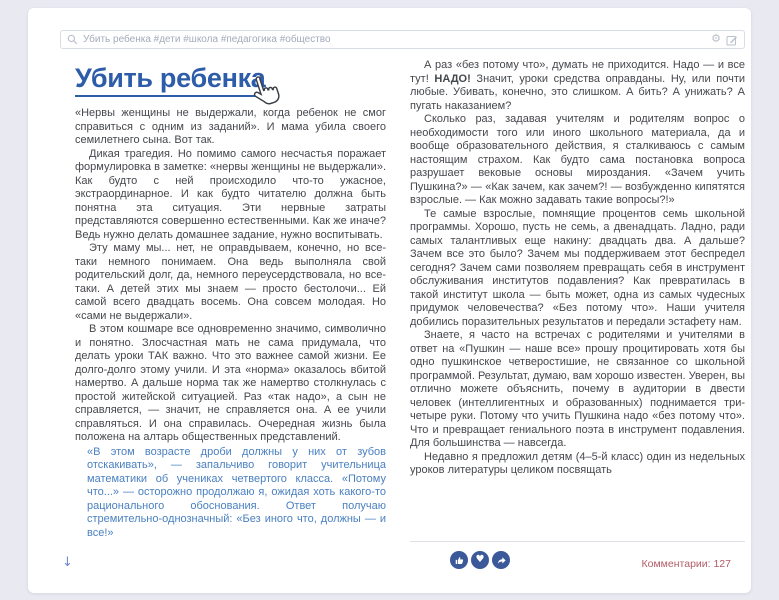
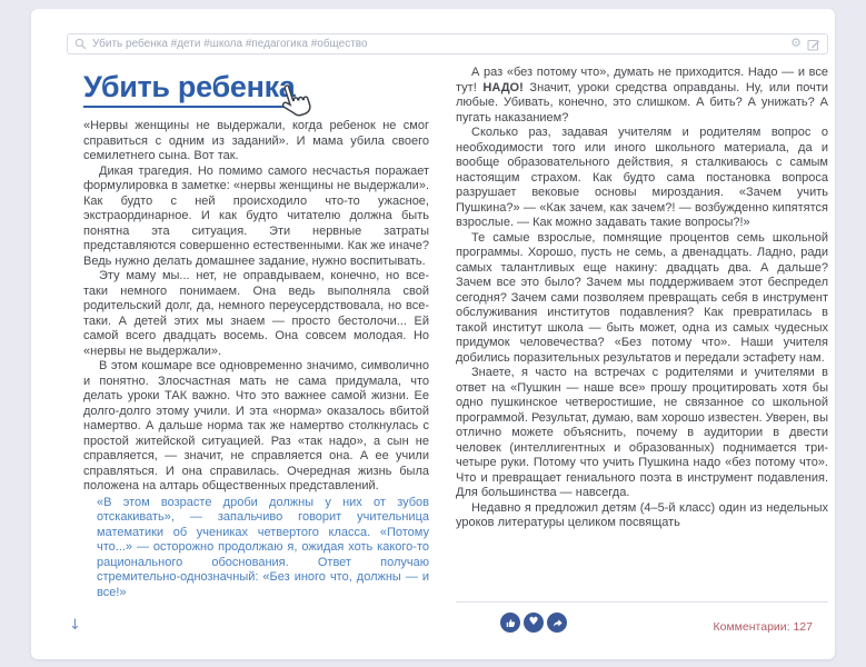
  Убить ребенка #дети #школа #педагогика #общество
  ⚙
  Убить ребенк
  «Нервы женщины не выдержали, когда ребенок не смог справиться с одним из заданий». И мама убила своего семилетнего сына. Вот так.
  Дикая трагедия. Но помимо самого несчастья поражает формулировка в заметке: «нервы женщины не выдержали». Как будто с ней происходило что-то ужасное, экстраординарное. И как будто читателю должна быть понятна эта ситуация. Эти нервные затраты представляются совершенно естественными. Как же иначе? Ведь нужно делать домашнее задание, нужно воспитывать.
- Эту маму мы... нет, не оправдываем, конечно, но все-таки немного понимаем. Она ведь выполняла свой родительский долг, да, немного переусердствовала, но все-таки. А детей этих мы знаем — просто бестолочи... Ей самой всего двадцать восемь. Она совсем молодая. Но «сами не выдержали».
+ Эту маму мы... нет, не оправдываем, конечно, но все-таки немного понимаем. Она ведь выполняла свой родительский долг, да, немного переусердствовала, но все-таки. А детей этих мы знаем — просто бестолочи... Ей самой всего двадцать восемь. Она совсем молодая. Но «нервы не выдержали».
  В этом кошмаре все одновременно значимо, символично и понятно. Злосчастная мать не сама придумала, что делать уроки ТАК важно. Что это важнее самой жизни. Ее долго-долго этому учили. И эта «норма» оказалось вбитой намертво. А дальше норма так же намертво столкнулась с простой житейской ситуацией. Раз «так надо», а сын не справляется, — значит, не справляется она. А ее учили справляться. И она справилась. Очередная жизнь была положена на алтарь общественных представлений.
  «В этом возрасте дроби должны у них от зубов отскакивать», — запальчиво говорит учительница математики об учениках четвертого класса. «Потому что...» — осторожно продолжаю я, ожидая хоть какого-то рационального обоснования. Ответ получаю стремительно-однозначный: «Без иного что, должны — и все!»
  А раз «без потому что», думать не приходится. Надо — и все тут! НАДО! Значит, уроки средства оправданы. Ну, или почти любые. Убивать, конечно, это слишком. А бить? А унижать? А пугать наказанием?
  Сколько раз, задавая учителям и родителям вопрос о необходимости того или иного школьного материала, да и вообще образовательного действия, я сталкиваюсь с самым настоящим страхом. Как будто сама постановка вопроса разрушает вековые основы мироздания. «Зачем учить Пушкина?» — «Как зачем, как зачем?! — возбужденно кипятятся взрослые. — Как можно задавать такие вопросы?!»
  Те самые взрослые, помнящие процентов семь школьной программы. Хорошо, пусть не семь, а двенадцать. Ладно, ради самых талантливых еще накину: двадцать два. А дальше? Зачем все это было? Зачем мы поддерживаем этот беспредел сегодня? Зачем сами позволяем превращать себя в инструмент обслуживания институтов подавления? Как превратилась в такой институт школа — быть может, одна из самых чудесных придумок человечества? «Без потому что». Наши учителя добились поразительных результатов и передали эстафету нам.
  Знаете, я часто на встречах с родителями и учителями в ответ на «Пушкин — наше все» прошу процитировать хотя бы одно пушкинское четверостишие, не связанное со школьной программой. Результат, думаю, вам хорошо известен. Уверен, вы отлично можете объяснить, почему в аудитории в двести человек (интеллигентных и образованных) поднимается три-четыре руки. Потому что учить Пушкина надо «без потому что». Что и превращает гениального поэта в инструмент подавления. Для большинства — навсегда.
  Недавно я предложил детям (4–5-й класс) один из недельных уроков литературы целиком посвящать
  ↓
  ♥
  Комментарии: 127
